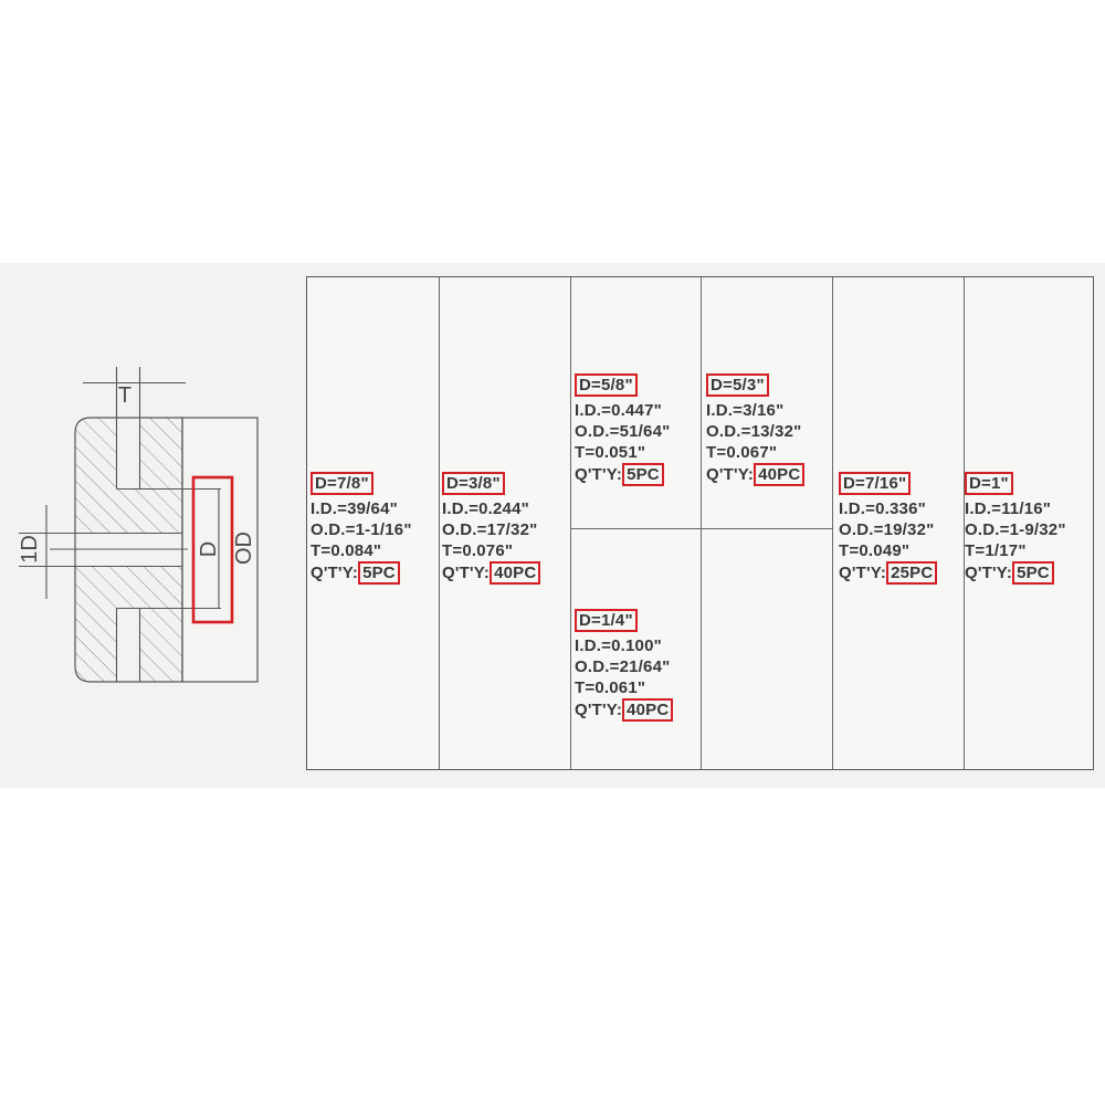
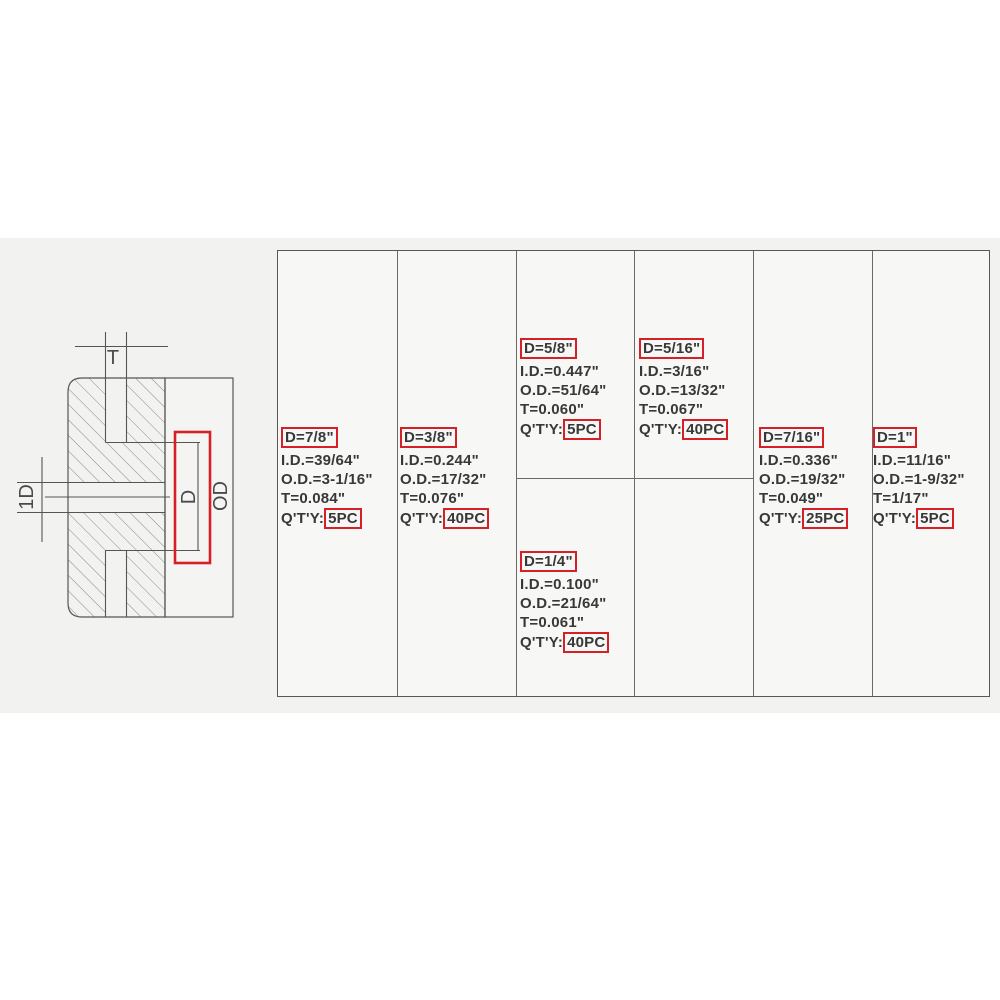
  T
  D=7/8"
  I.D.=39/64"
- O.D.=1-1/16"
+ O.D.=3-1/16"
  T=0.084"
  Q'T'Y: 5PC
  D=3/8"
  I.D.=0.244"
  O.D.=17/32"
  T=0.076"
  Q'T'Y: 40PC
  D=5/8"
  I.D.=0.447"
  O.D.=51/64"
- T=0.051"
+ T=0.060"
  Q'T'Y: 5PC
  D=1/4"
  I.D.=0.100"
  O.D.=21/64"
  T=0.061"
  Q'T'Y: 40PC
- D=5/3"
+ D=5/16"
  I.D.=3/16"
  O.D.=13/32"
  T=0.067"
  Q'T'Y: 40PC
  D=7/16"
  I.D.=0.336"
  O.D.=19/32"
  T=0.049"
  Q'T'Y: 25PC
  D=1"
  I.D.=11/16"
  O.D.=1-9/32"
  T=1/17"
  Q'T'Y: 5PC
